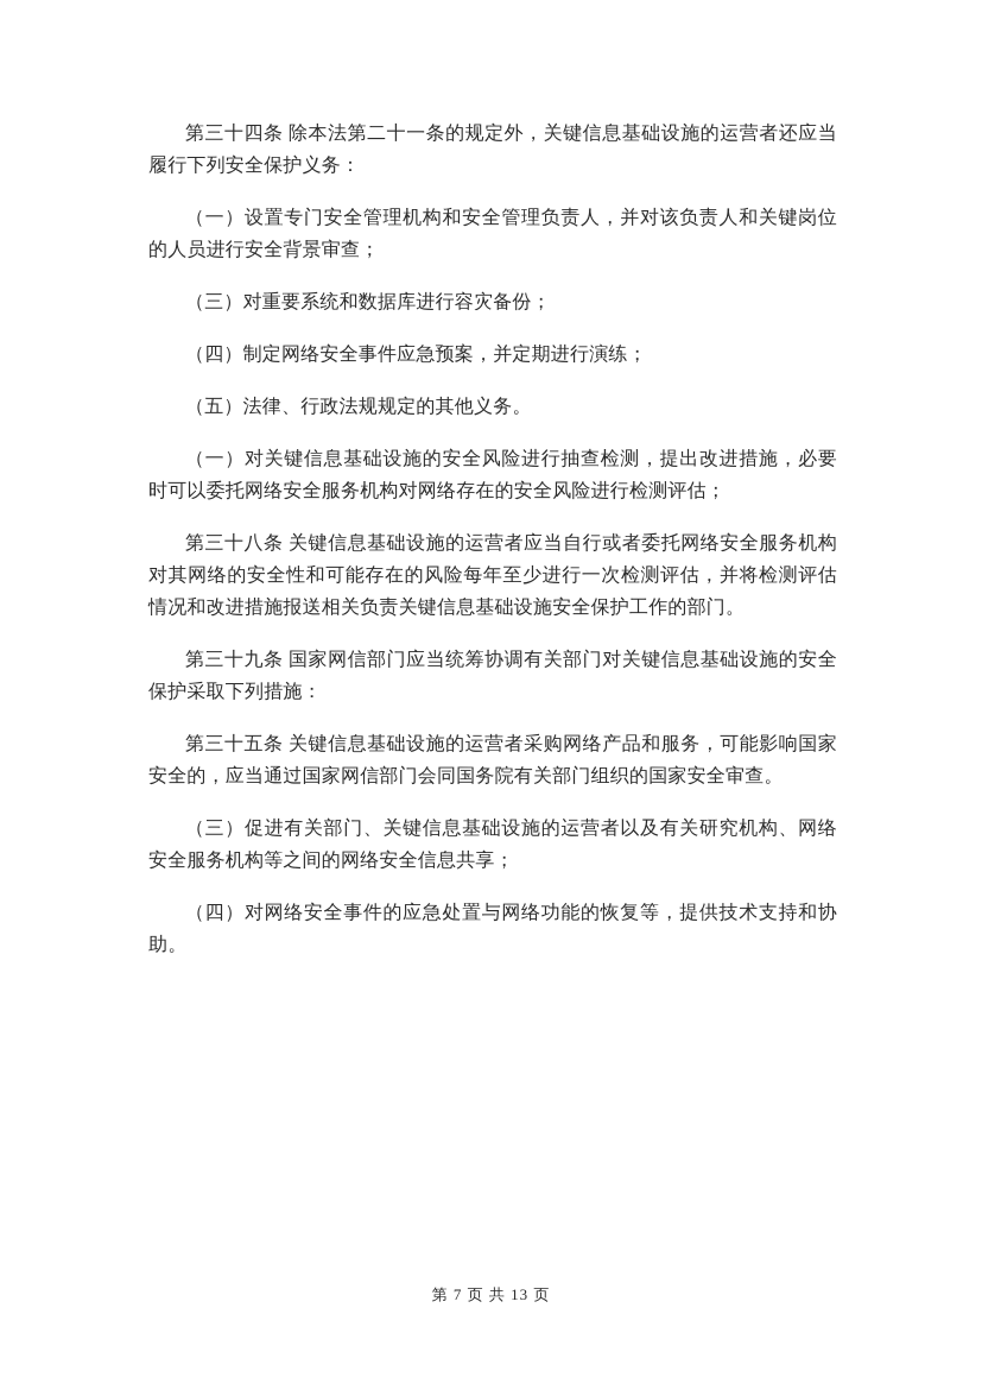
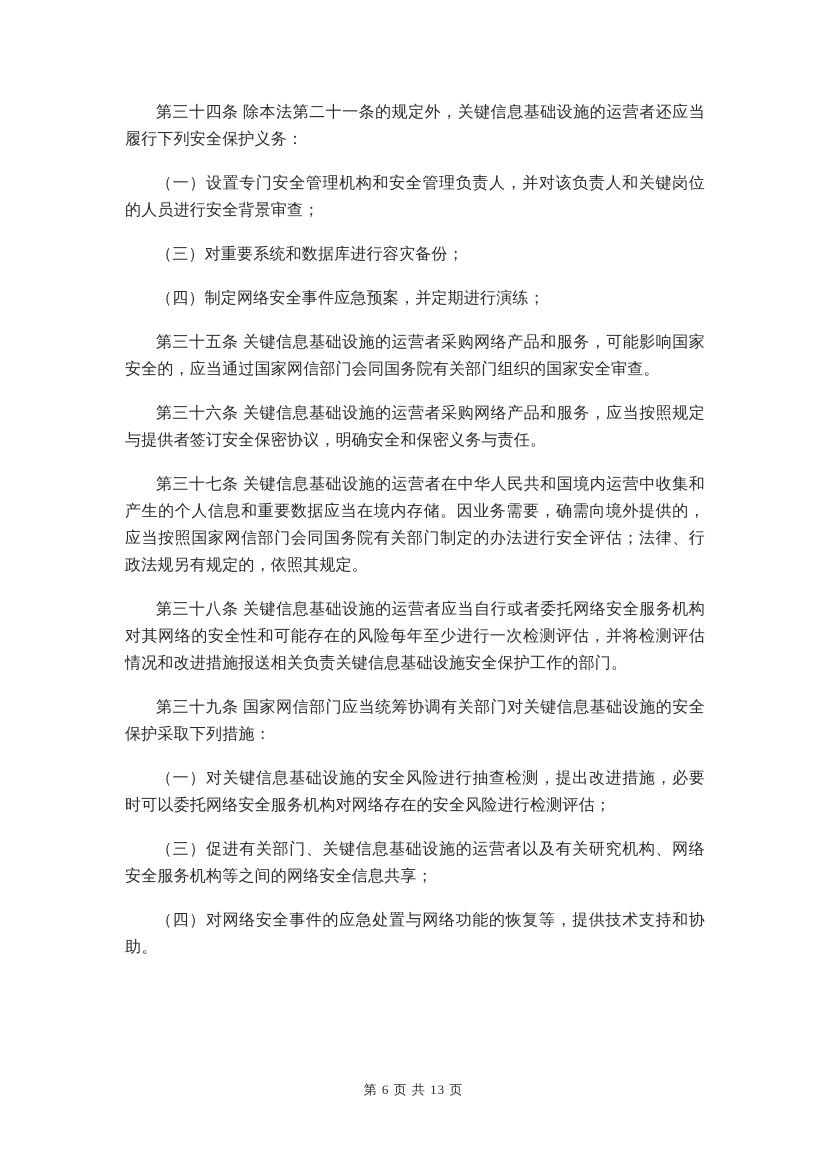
  第三十四条 除本法第二十一条的规定外，关键信息基础设施的运营者还应当履行下列安全保护义务：
  （一）设置专门安全管理机构和安全管理负责人，并对该负责人和关键岗位的人员进行安全背景审查；
  （三）对重要系统和数据库进行容灾备份；
  （四）制定网络安全事件应急预案，并定期进行演练；
- （五）法律、行政法规规定的其他义务。
- （一）对关键信息基础设施的安全风险进行抽查检测，提出改进措施，必要时可以委托网络安全服务机构对网络存在的安全风险进行检测评估；
+ 第三十五条 关键信息基础设施的运营者采购网络产品和服务，可能影响国家安全的，应当通过国家网信部门会同国务院有关部门组织的国家安全审查。
+ 第三十六条 关键信息基础设施的运营者采购网络产品和服务，应当按照规定与提供者签订安全保密协议，明确安全和保密义务与责任。
+ 第三十七条 关键信息基础设施的运营者在中华人民共和国境内运营中收集和产生的个人信息和重要数据应当在境内存储。因业务需要，确需向境外提供的，应当按照国家网信部门会同国务院有关部门制定的办法进行安全评估；法律、行政法规另有规定的，依照其规定。
  第三十八条 关键信息基础设施的运营者应当自行或者委托网络安全服务机构对其网络的安全性和可能存在的风险每年至少进行一次检测评估，并将检测评估情况和改进措施报送相关负责关键信息基础设施安全保护工作的部门。
  第三十九条 国家网信部门应当统筹协调有关部门对关键信息基础设施的安全保护采取下列措施：
- 第三十五条 关键信息基础设施的运营者采购网络产品和服务，可能影响国家安全的，应当通过国家网信部门会同国务院有关部门组织的国家安全审查。
+ （一）对关键信息基础设施的安全风险进行抽查检测，提出改进措施，必要时可以委托网络安全服务机构对网络存在的安全风险进行检测评估；
  （三）促进有关部门、关键信息基础设施的运营者以及有关研究机构、网络安全服务机构等之间的网络安全信息共享；
  （四）对网络安全事件的应急处置与网络功能的恢复等，提供技术支持和协助。
- 第 7 页 共 13 页
+ 第 6 页 共 13 页
